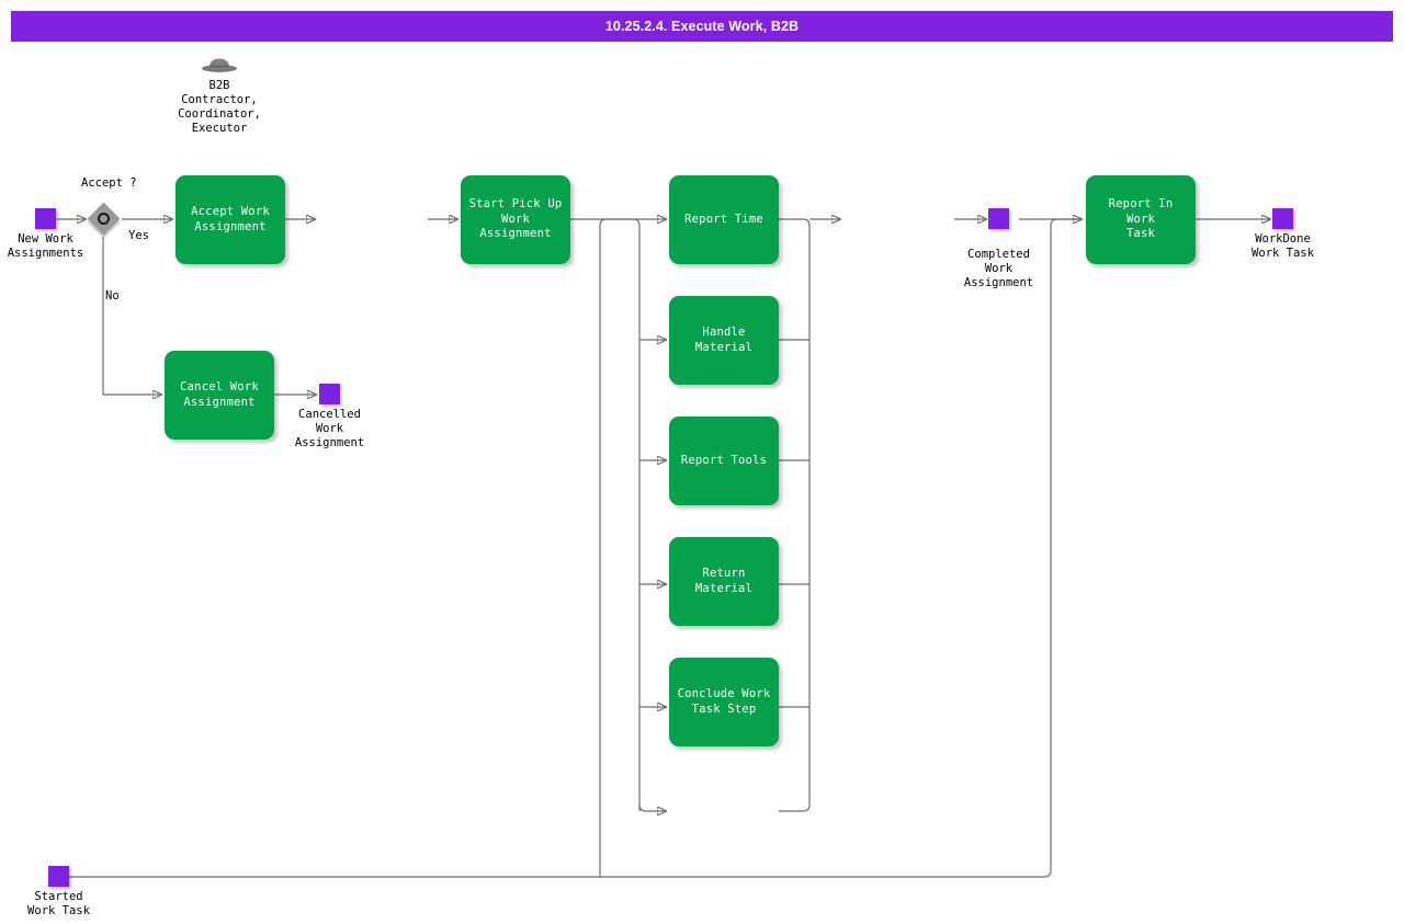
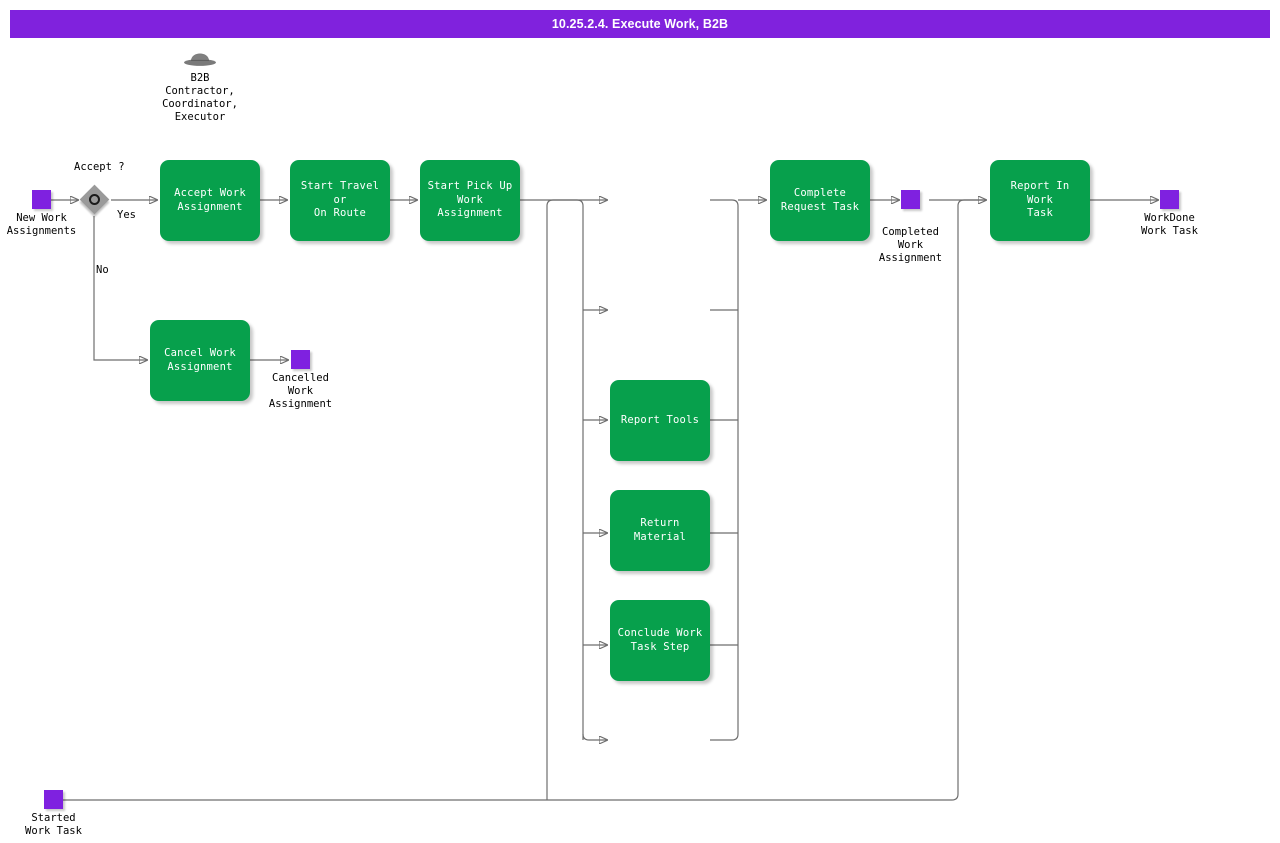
  10.25.2.4. Execute Work, B2B
  B2B
  Contractor,
  Coordinator,
  Executor
  Accept ?
  Yes
  No
  New Work
  Assignments
  Cancelled
  Work
  Assignment
  Completed
  Work
  Assignment
  WorkDone
  Work Task
  Started
  Work Task
  Accept Work
  Assignment
+ Start Travel or
+ On Route
  Start Pick Up
  Work
  Assignment
  Cancel Work
  Assignment
- Report Time
- Handle Material
  Report Tools
  Return Material
  Conclude Work
  Task Step
+ Complete
+ Request Task
  Report In Work
  Task
